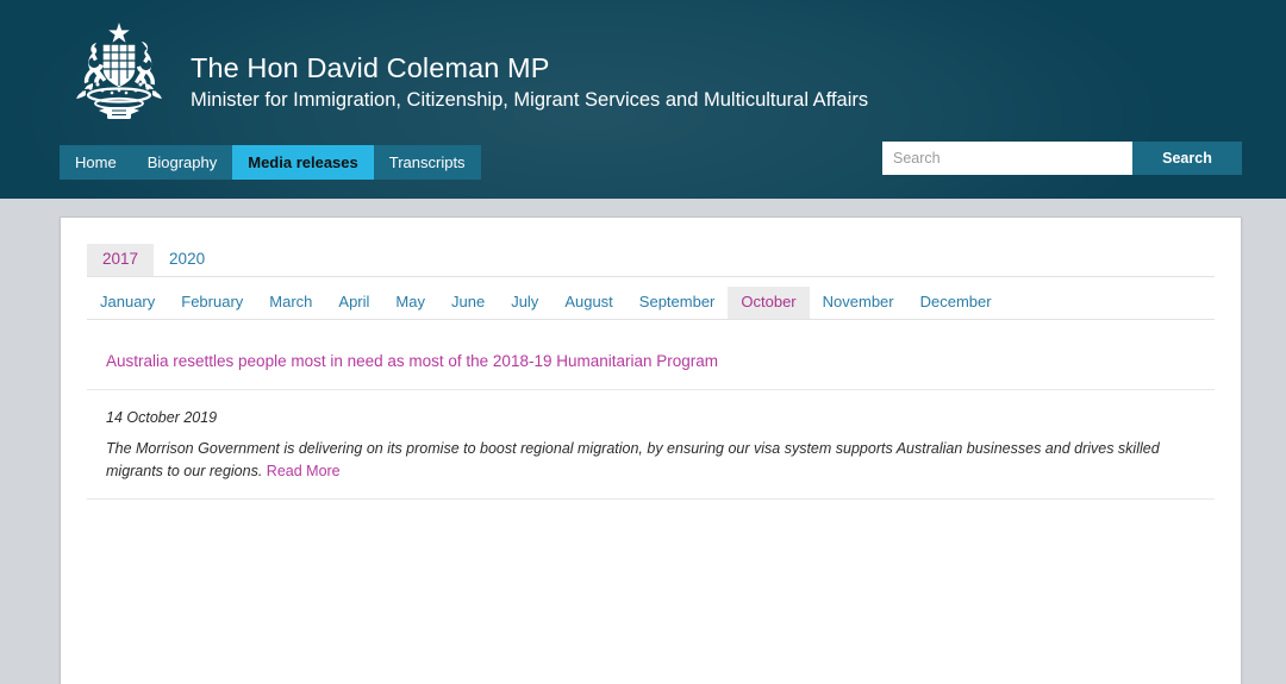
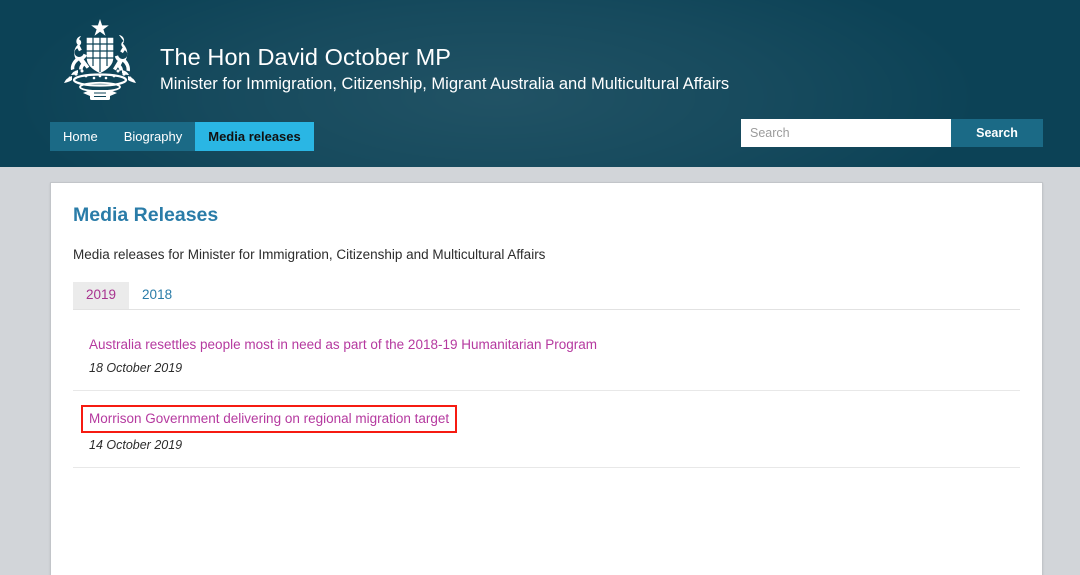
- The Hon David Coleman MP
+ The Hon David October MP
- Minister for Immigration, Citizenship, Migrant Services and Multicultural Affairs
+ Minister for Immigration, Citizenship, Migrant Australia and Multicultural Affairs
  Home
  Biography
  Media releases
- Transcripts
  Search
  Search
+ Media Releases
+ Media releases for Minister for Immigration, Citizenship and Multicultural Affairs
- 2017
+ 2019
- 2020
+ 2018
- January
- February
- March
- April
- May
- June
- July
- August
- September
- October
- November
- December
- Australia resettles people most in need as most of the 2018-19 Humanitarian Program
+ Australia resettles people most in need as part of the 2018-19 Humanitarian Program
+ 18 October 2019
+ Morrison Government delivering on regional migration target
  14 October 2019
- The Morrison Government is delivering on its promise to boost regional migration, by ensuring our visa system supports Australian businesses and drives skilled migrants to our regions. Read More
